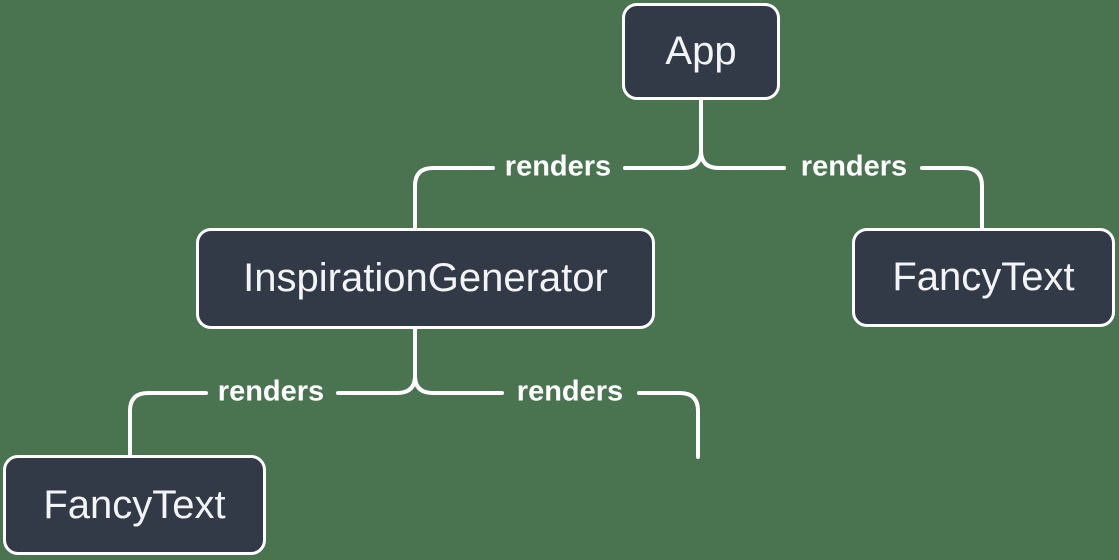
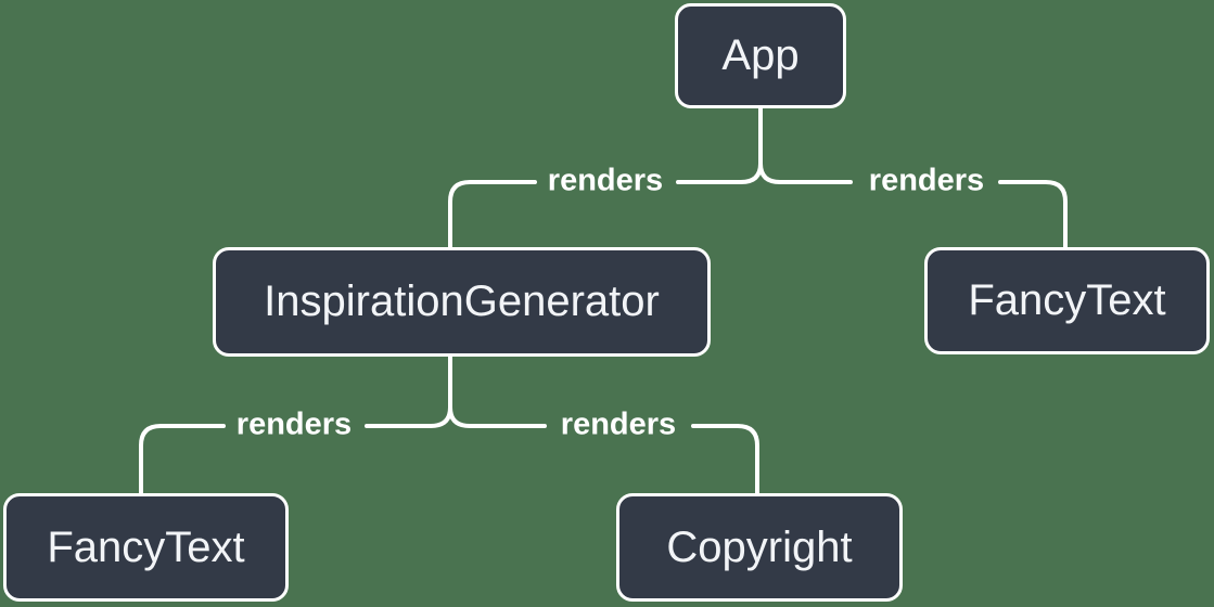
  App
  InspirationGenerator
  FancyText
  FancyText
+ Copyright
  renders
  renders
  renders
  renders
